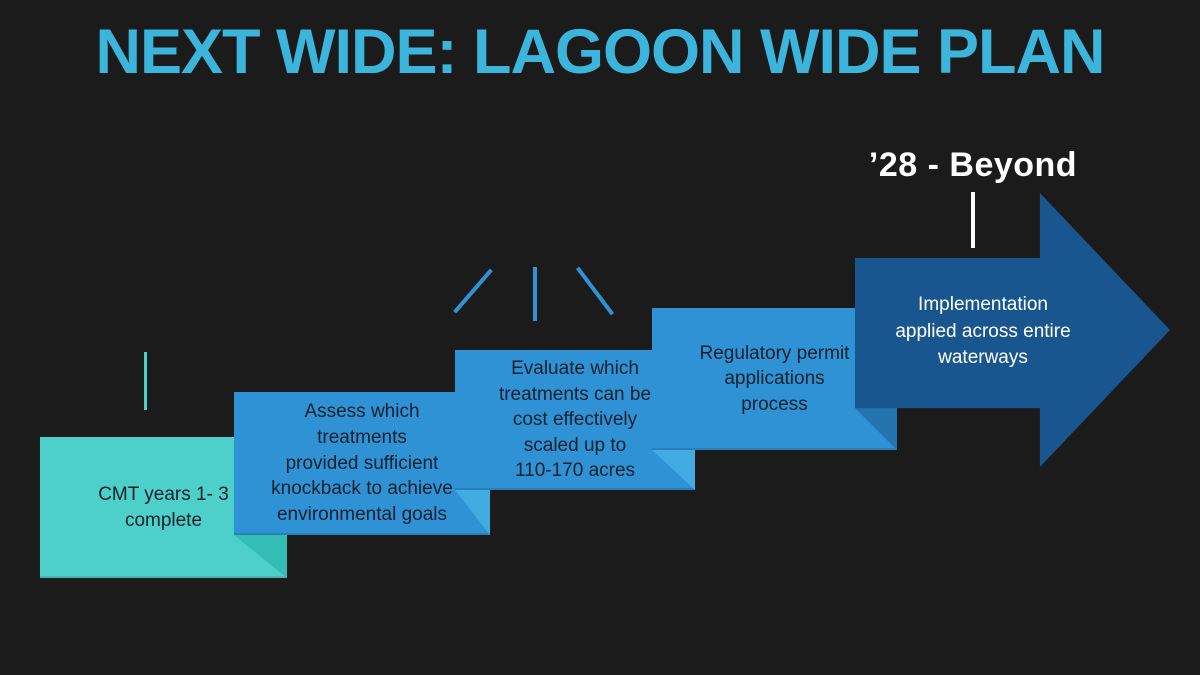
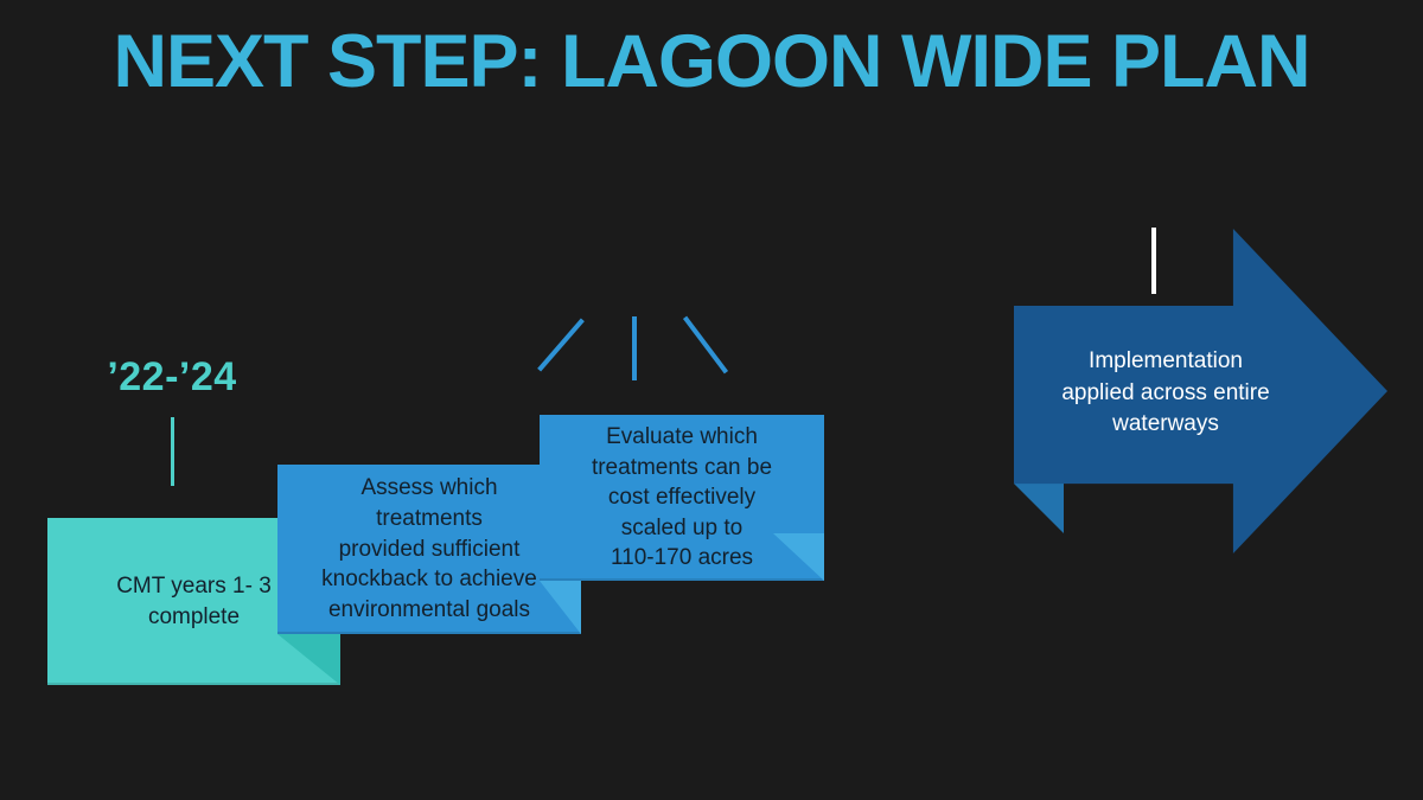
- NEXT WIDE: LAGOON WIDE PLAN
+ NEXT STEP: LAGOON WIDE PLAN
+ ’22-’24
  CMT years 1- 3
  complete
  Assess which
  treatments
  provided sufficient
  knockback to achieve
  environmental goals
  Evaluate which
  treatments can be
  cost effectively
  scaled up to
  110-170 acres
- Regulatory permit
- applications
- process
- ’28 - Beyond
  Implementation
  applied across entire
  waterways
